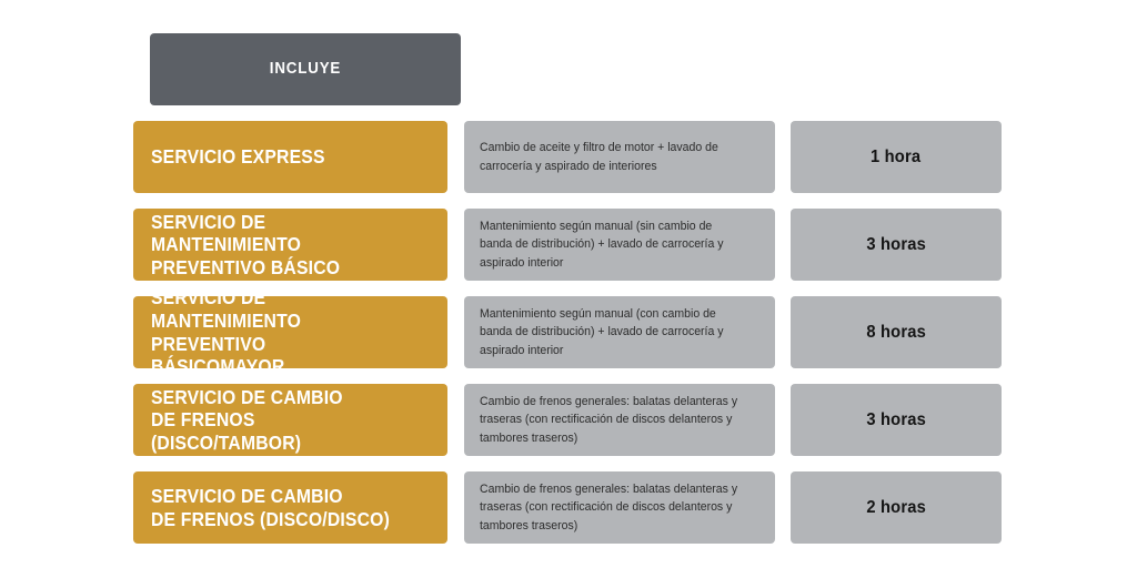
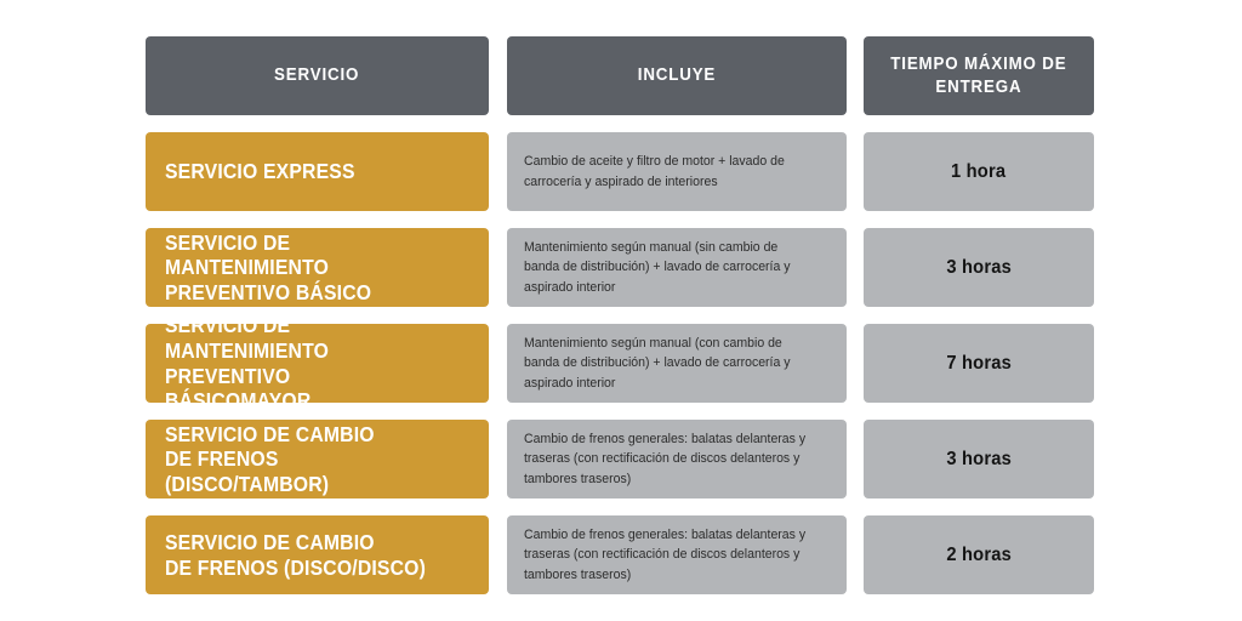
+ SERVICIO
  INCLUYE
+ TIEMPO MÁXIMO DE
+ ENTREGA
  SERVICIO EXPRESS
  Cambio de aceite y filtro de motor + lavado de carrocería y aspirado de interiores
  1 hora
  SERVICIO DE MANTENIMIENTO
  PREVENTIVO BÁSICO
  Mantenimiento según manual (sin cambio de banda de distribución) + lavado de carrocería y aspirado interior
  3 horas
  SERVICIO DE MANTENIMIENTO
  PREVENTIVO BÁSICOMAYOR
  Mantenimiento según manual (con cambio de banda de distribución) + lavado de carrocería y aspirado interior
- 8 horas
+ 7 horas
  SERVICIO DE CAMBIO
  DE FRENOS (DISCO/TAMBOR)
  Cambio de frenos generales: balatas delanteras y traseras (con rectificación de discos delanteros y tambores traseros)
  3 horas
  SERVICIO DE CAMBIO
  DE FRENOS (DISCO/DISCO)
  Cambio de frenos generales: balatas delanteras y traseras (con rectificación de discos delanteros y tambores traseros)
  2 horas
